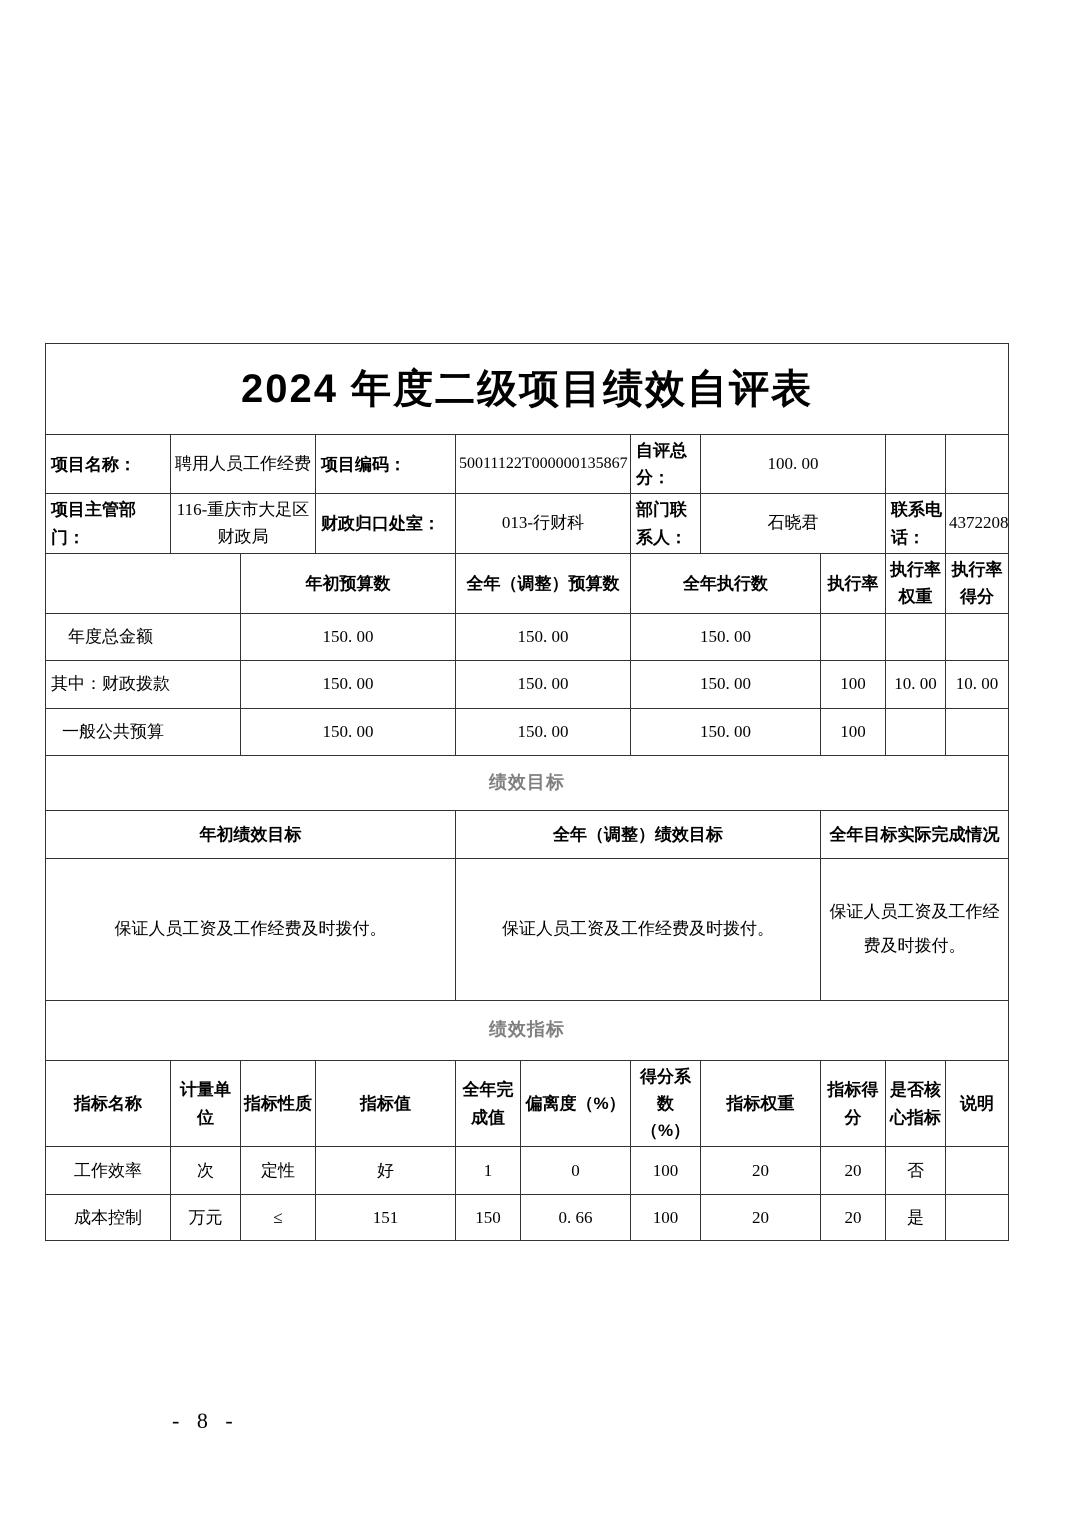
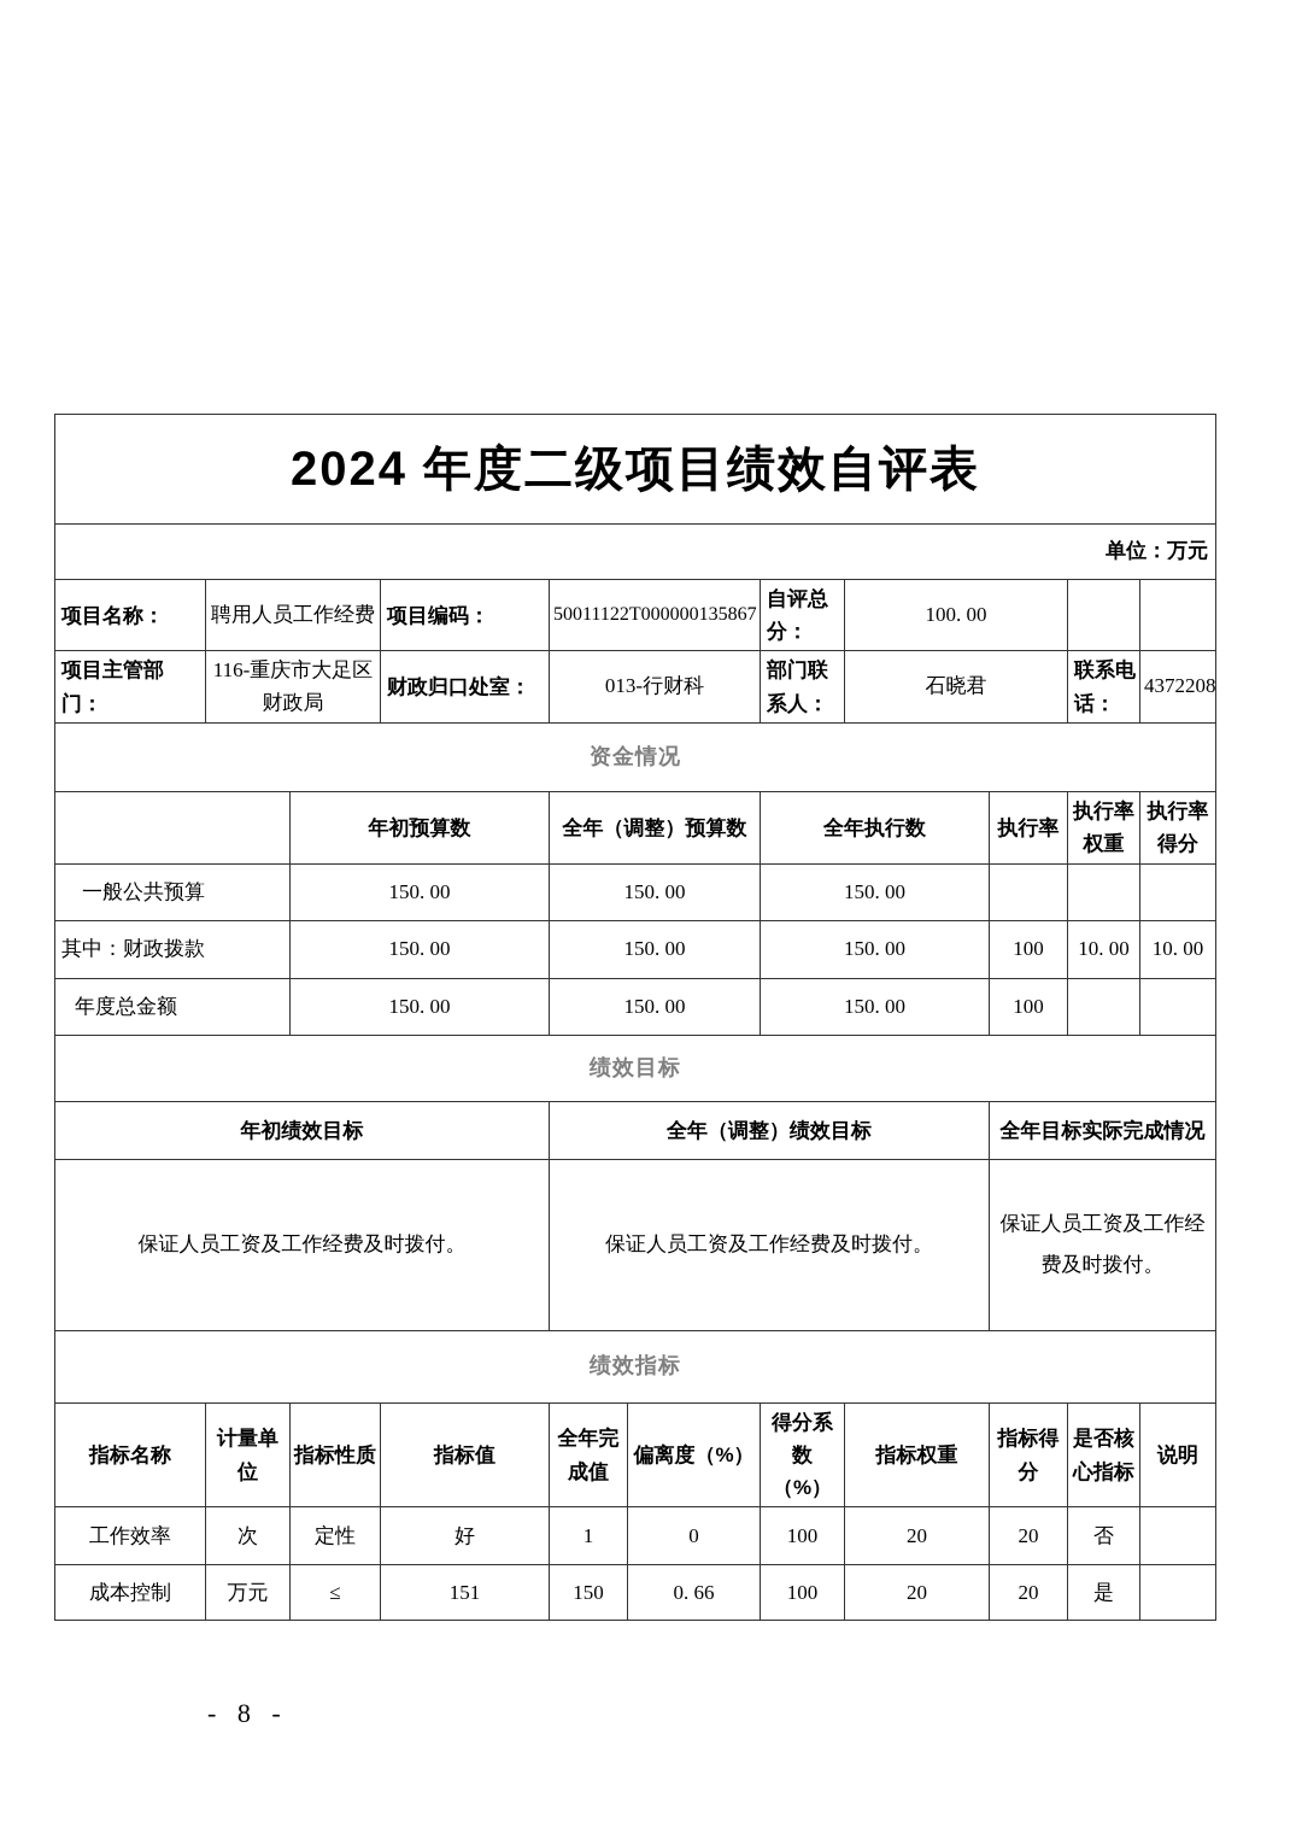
  2024 年度二级项目绩效自评表
+ 单位：万元
  项目名称：	聘用人员工作经费	项目编码：	50011122T000000135867	自评总分：	100. 00
  项目主管部门：	116-重庆市大足区财政局	财政归口处室：	013-行财科	部门联系人：	石晓君	联系电话：	4372208
+ 资金情况
  	年初预算数	全年（调整）预算数	全年执行数	执行率	执行率权重	执行率得分
- 年度总金额	150. 00	150. 00	150. 00
+ 一般公共预算	150. 00	150. 00	150. 00
  其中：财政拨款	150. 00	150. 00	150. 00	100	10. 00	10. 00
- 一般公共预算	150. 00	150. 00	150. 00	100
+ 年度总金额	150. 00	150. 00	150. 00	100
  绩效目标
  年初绩效目标	全年（调整）绩效目标	全年目标实际完成情况
  保证人员工资及工作经费及时拨付。	保证人员工资及工作经费及时拨付。	保证人员工资及工作经费及时拨付。
  绩效指标
  指标名称	计量单位	指标性质	指标值	全年完成值	偏离度（%）	得分系数（%）	指标权重	指标得分	是否核心指标	说明
  工作效率	次	定性	好	1	0	100	20	20	否
  成本控制	万元	≤	151	150	0. 66	100	20	20	是
  - 8 -
